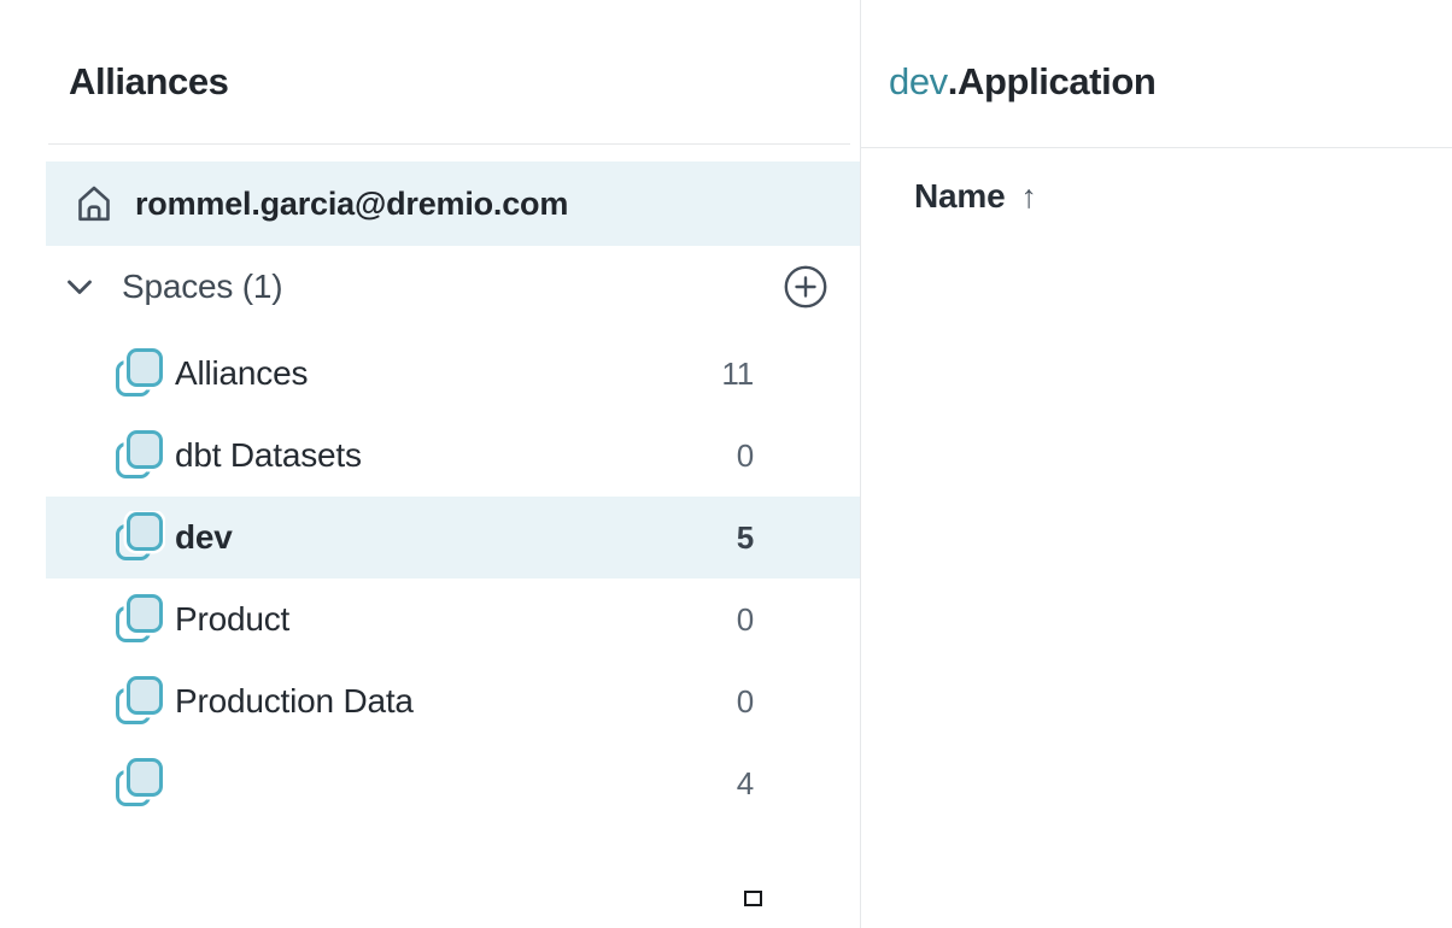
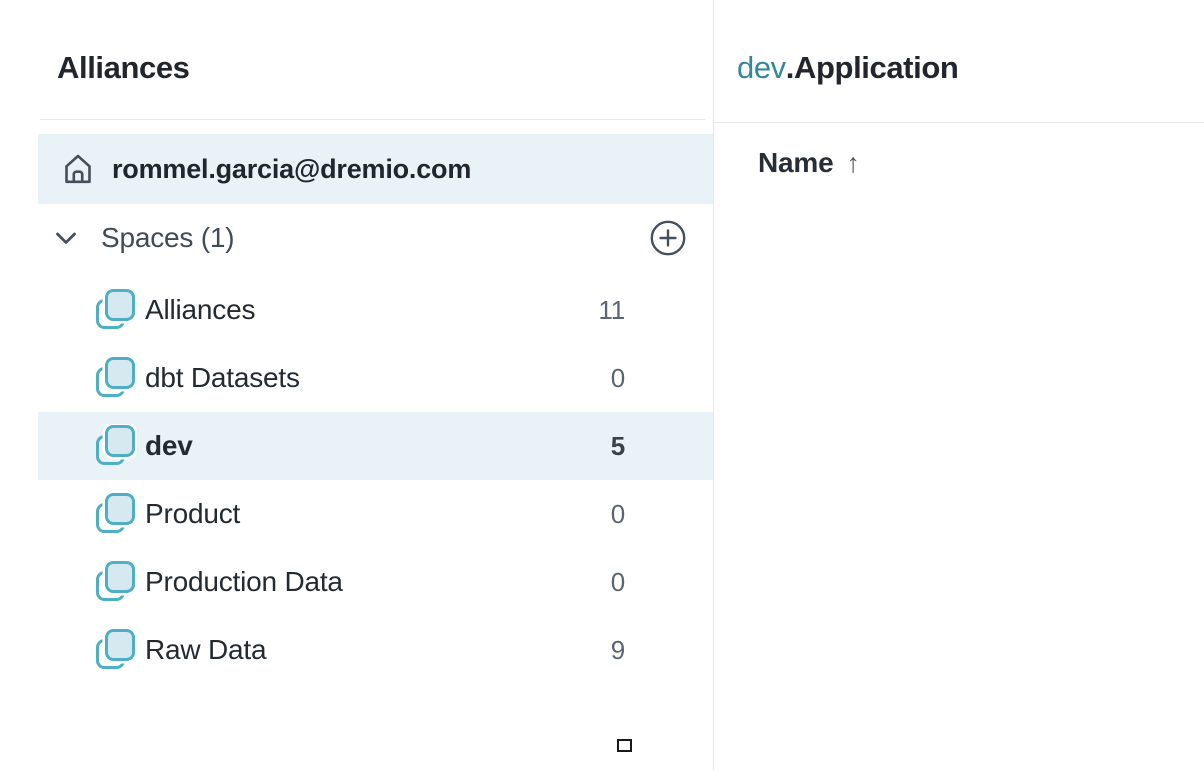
  Alliances
  rommel.garcia@dremio.com
  Spaces (1)
  Alliances
  11
  dbt Datasets
  0
  dev
  5
  Product
  0
  Production Data
  0
+ Raw Data
- 4
+ 9
  dev.Application
  Name
  ↑
